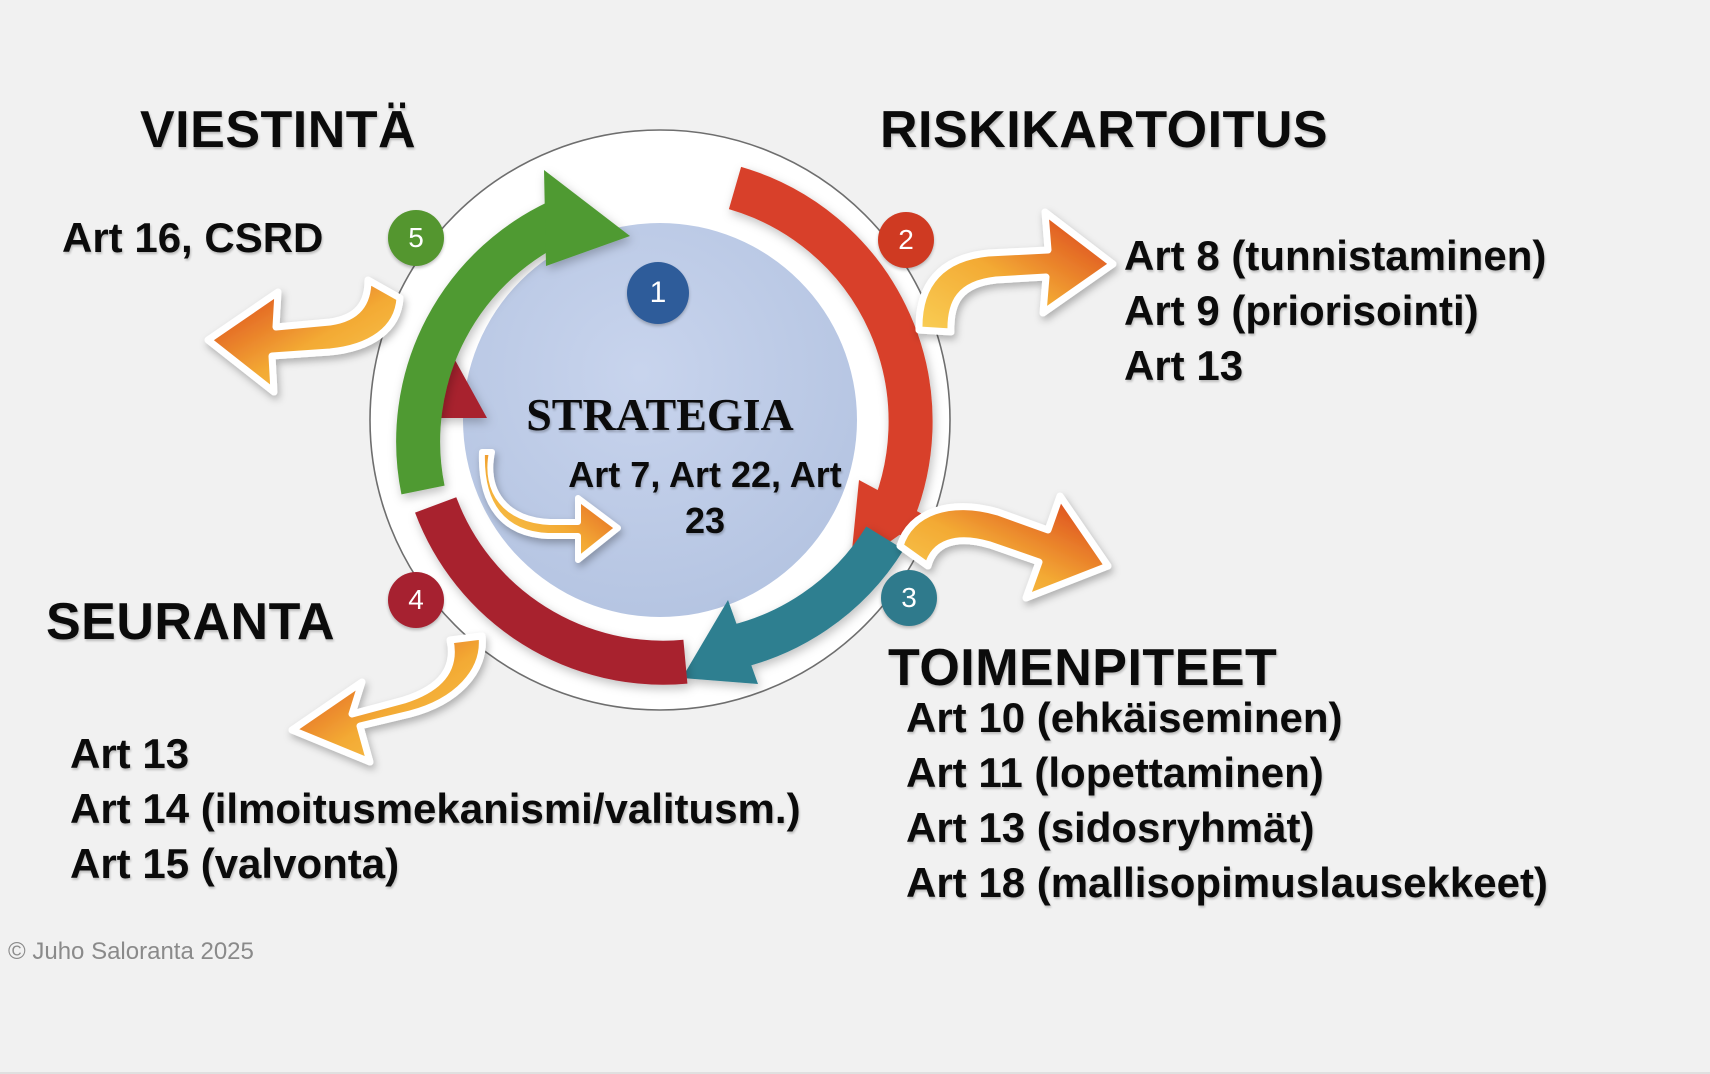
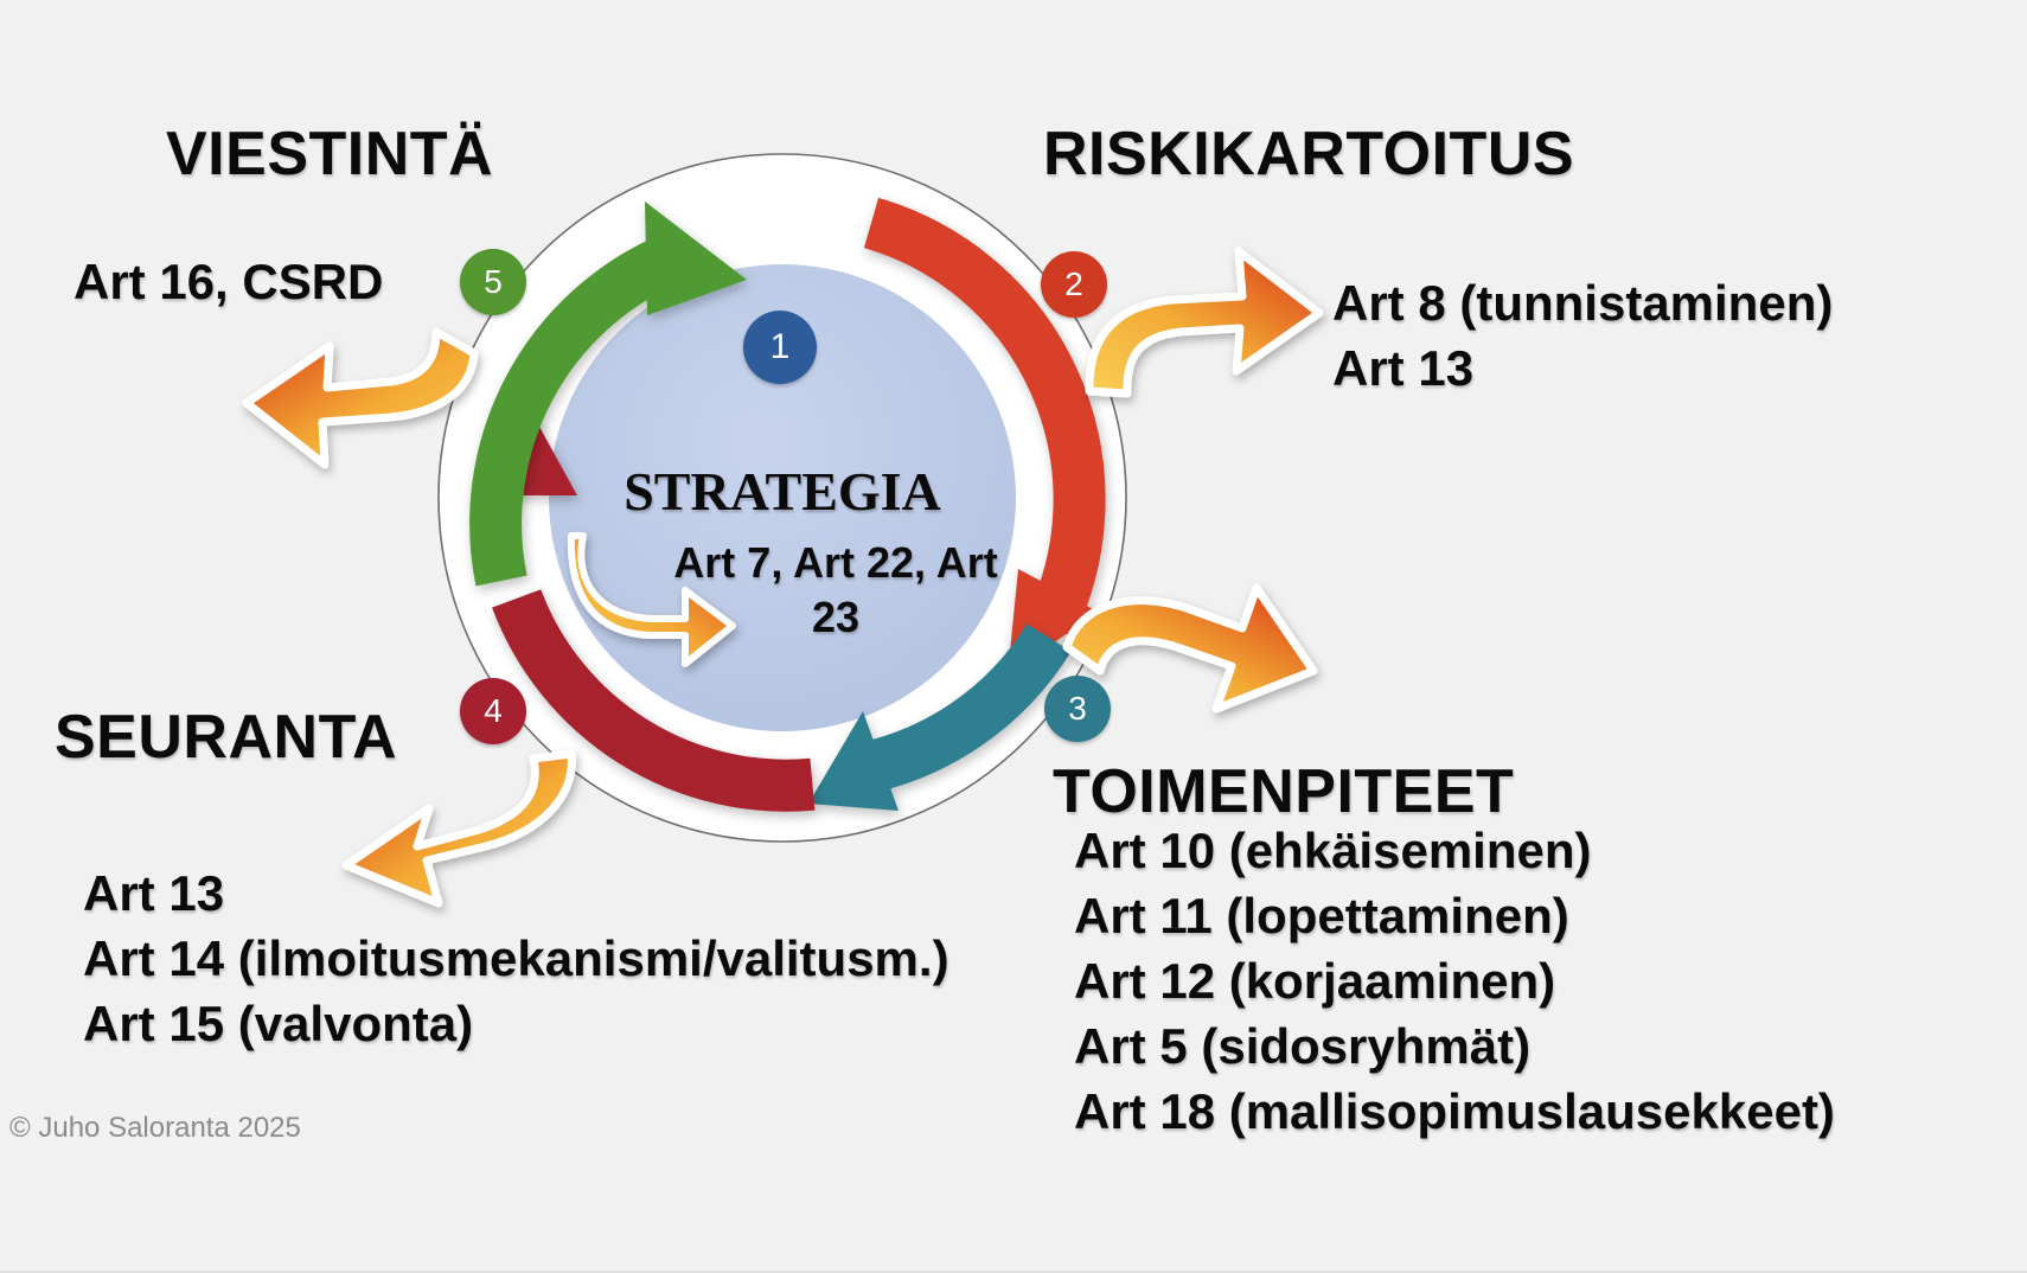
  VIESTINTÄ
  RISKIKARTOITUS
  TOIMENPITEET
  SEURANTA
  Art 16, CSRD
  Art 8 (tunnistaminen)
- Art 9 (priorisointi)
  Art 13
  Art 10 (ehkäiseminen)
  Art 11 (lopettaminen)
+ Art 12 (korjaaminen)
- Art 13 (sidosryhmät)
+ Art 5 (sidosryhmät)
  Art 18 (mallisopimuslausekkeet)
  Art 13
  Art 14 (ilmoitusmekanismi/valitusm.)
  Art 15 (valvonta)
  STRATEGIA
  Art 7, Art 22, Art 23
  1
  2
  3
  4
  5
  © Juho Saloranta 2025
